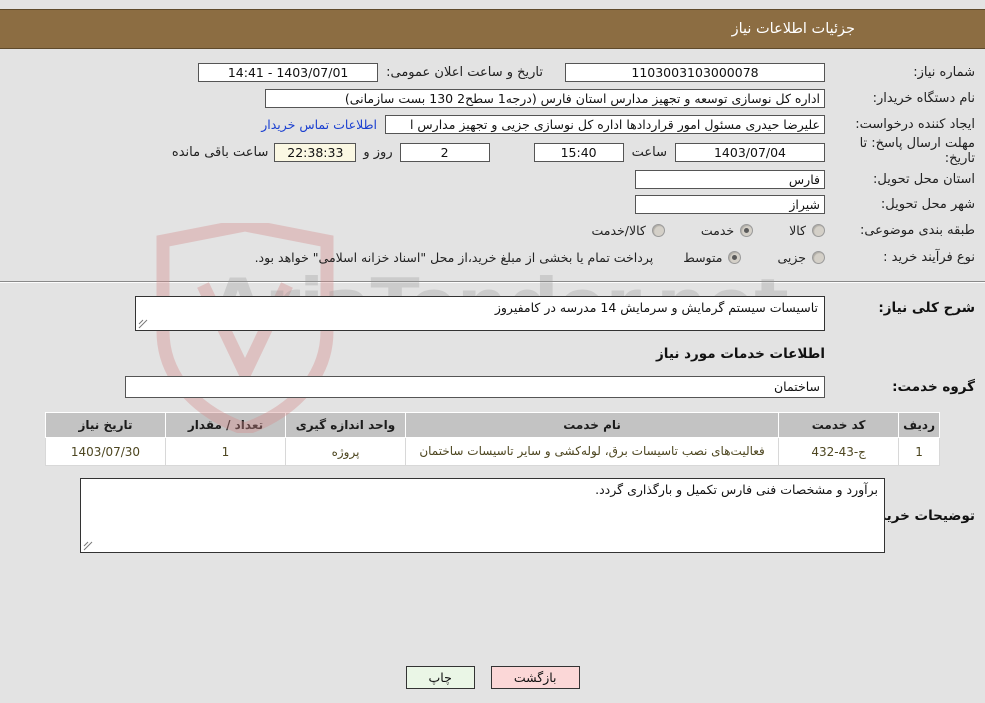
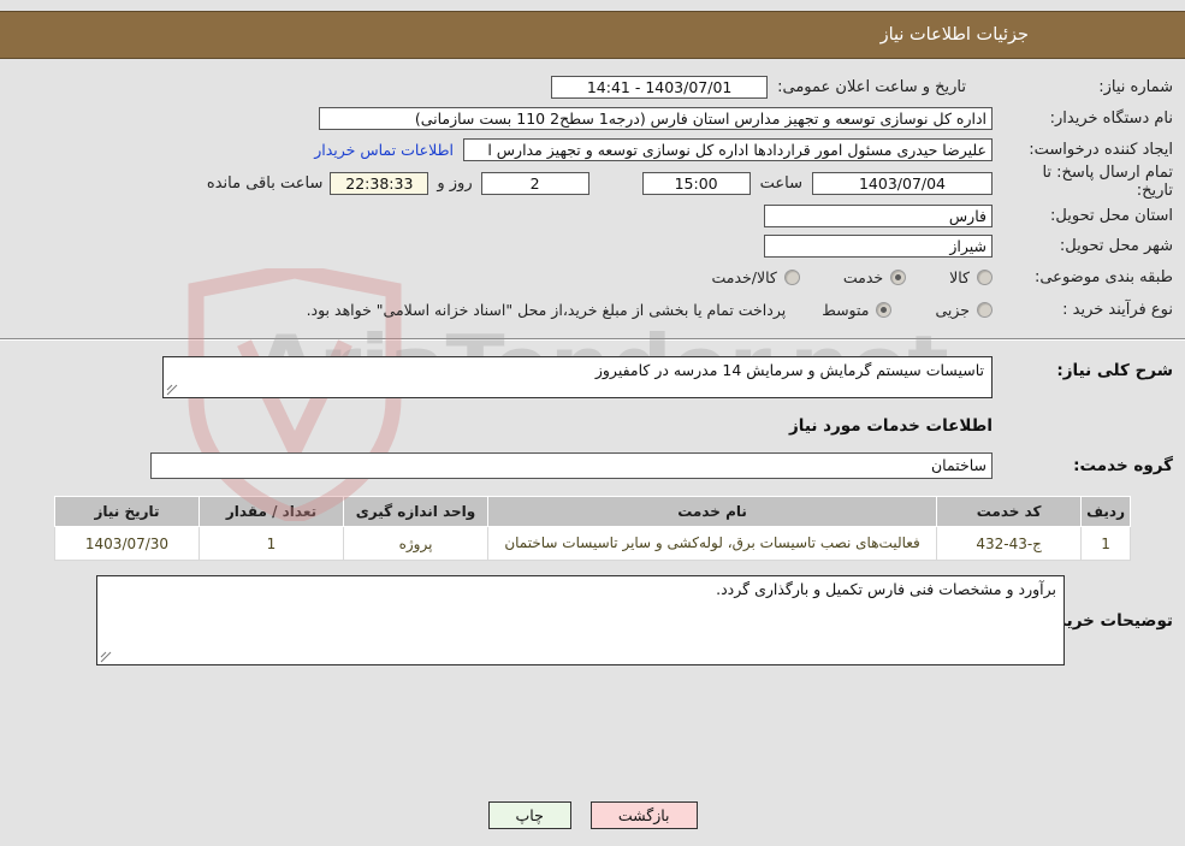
  جزئیات اطلاعات نیاز
  شماره نیاز:
- 1103003103000078
  تاریخ و ساعت اعلان عمومی:
  1403/07/01 - 14:41
  نام دستگاه خریدار:
- اداره کل نوسازی توسعه و تجهیز مدارس استان فارس (درجه1 سطح2 130 بست سازمانی)
+ اداره کل نوسازی توسعه و تجهیز مدارس استان فارس (درجه1 سطح2 110 بست سازمانی)
  ایجاد کننده درخواست:
- علیرضا حیدری مسئول امور قراردادها اداره کل نوسازی جزیی و تجهیز مدارس ا
+ علیرضا حیدری مسئول امور قراردادها اداره کل نوسازی توسعه و تجهیز مدارس ا
  اطلاعات تماس خریدار
- مهلت ارسال پاسخ: تا تاریخ:
+ تمام ارسال پاسخ: تا تاریخ:
  1403/07/04
  ساعت
- 15:40
+ 15:00
  2
  روز و
  22:38:33
  ساعت باقی مانده
  استان محل تحویل:
  فارس
  شهر محل تحویل:
  شیراز
  طبقه بندی موضوعی:
  کالا
  خدمت
  کالا/خدمت
  نوع فرآیند خرید :
  جزیی
  متوسط
  پرداخت تمام یا بخشی از مبلغ خرید،از محل "اسناد خزانه اسلامی" خواهد بود.
  شرح کلی نیاز:
  تاسیسات سیستم گرمایش و سرمایش 14 مدرسه در کامفیروز
  اطلاعات خدمات مورد نیاز
  گروه خدمت:
  ساختمان
  ردیف	کد خدمت	نام خدمت	واحد اندازه گیری	تعداد / مقدار	تاریخ نیاز
  1	ج-43-432	فعالیت‌های نصب تاسیسات برق، لوله‌کشی و سایر تاسیسات ساختمان	پروژه	1	1403/07/30
  توضیحات خری
  برآورد و مشخصات فنی فارس تکمیل و بارگذاری گردد.
  بازگشت
  چاپ
